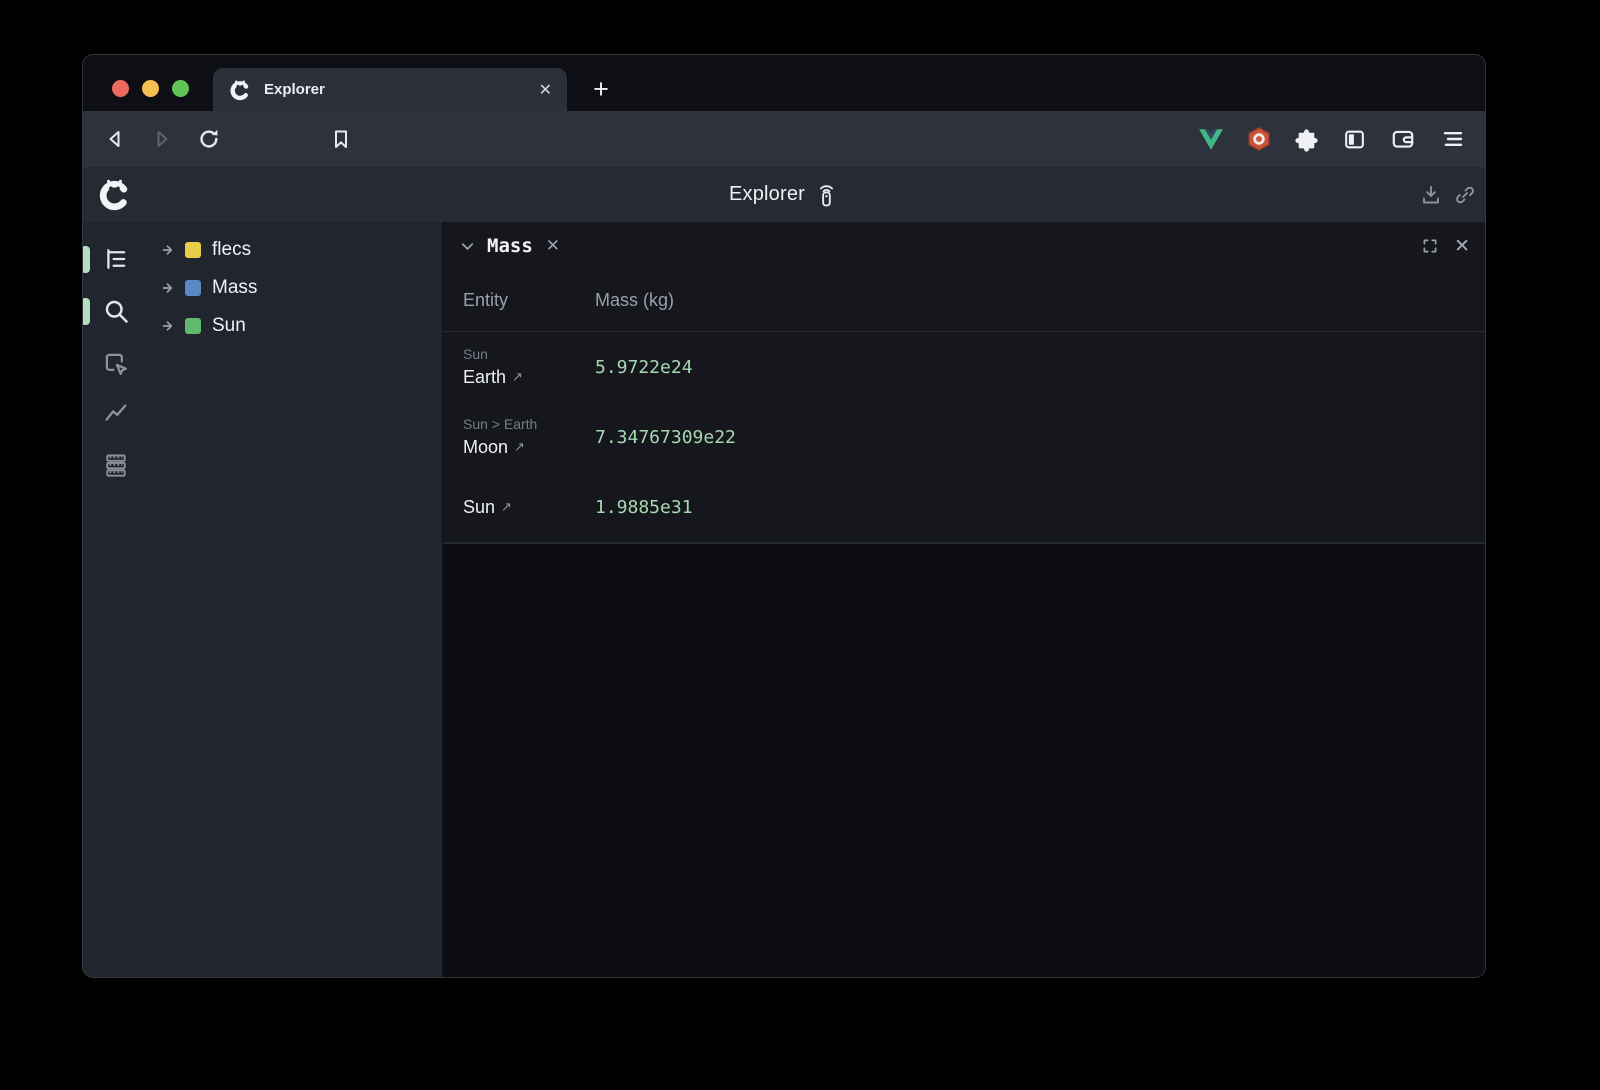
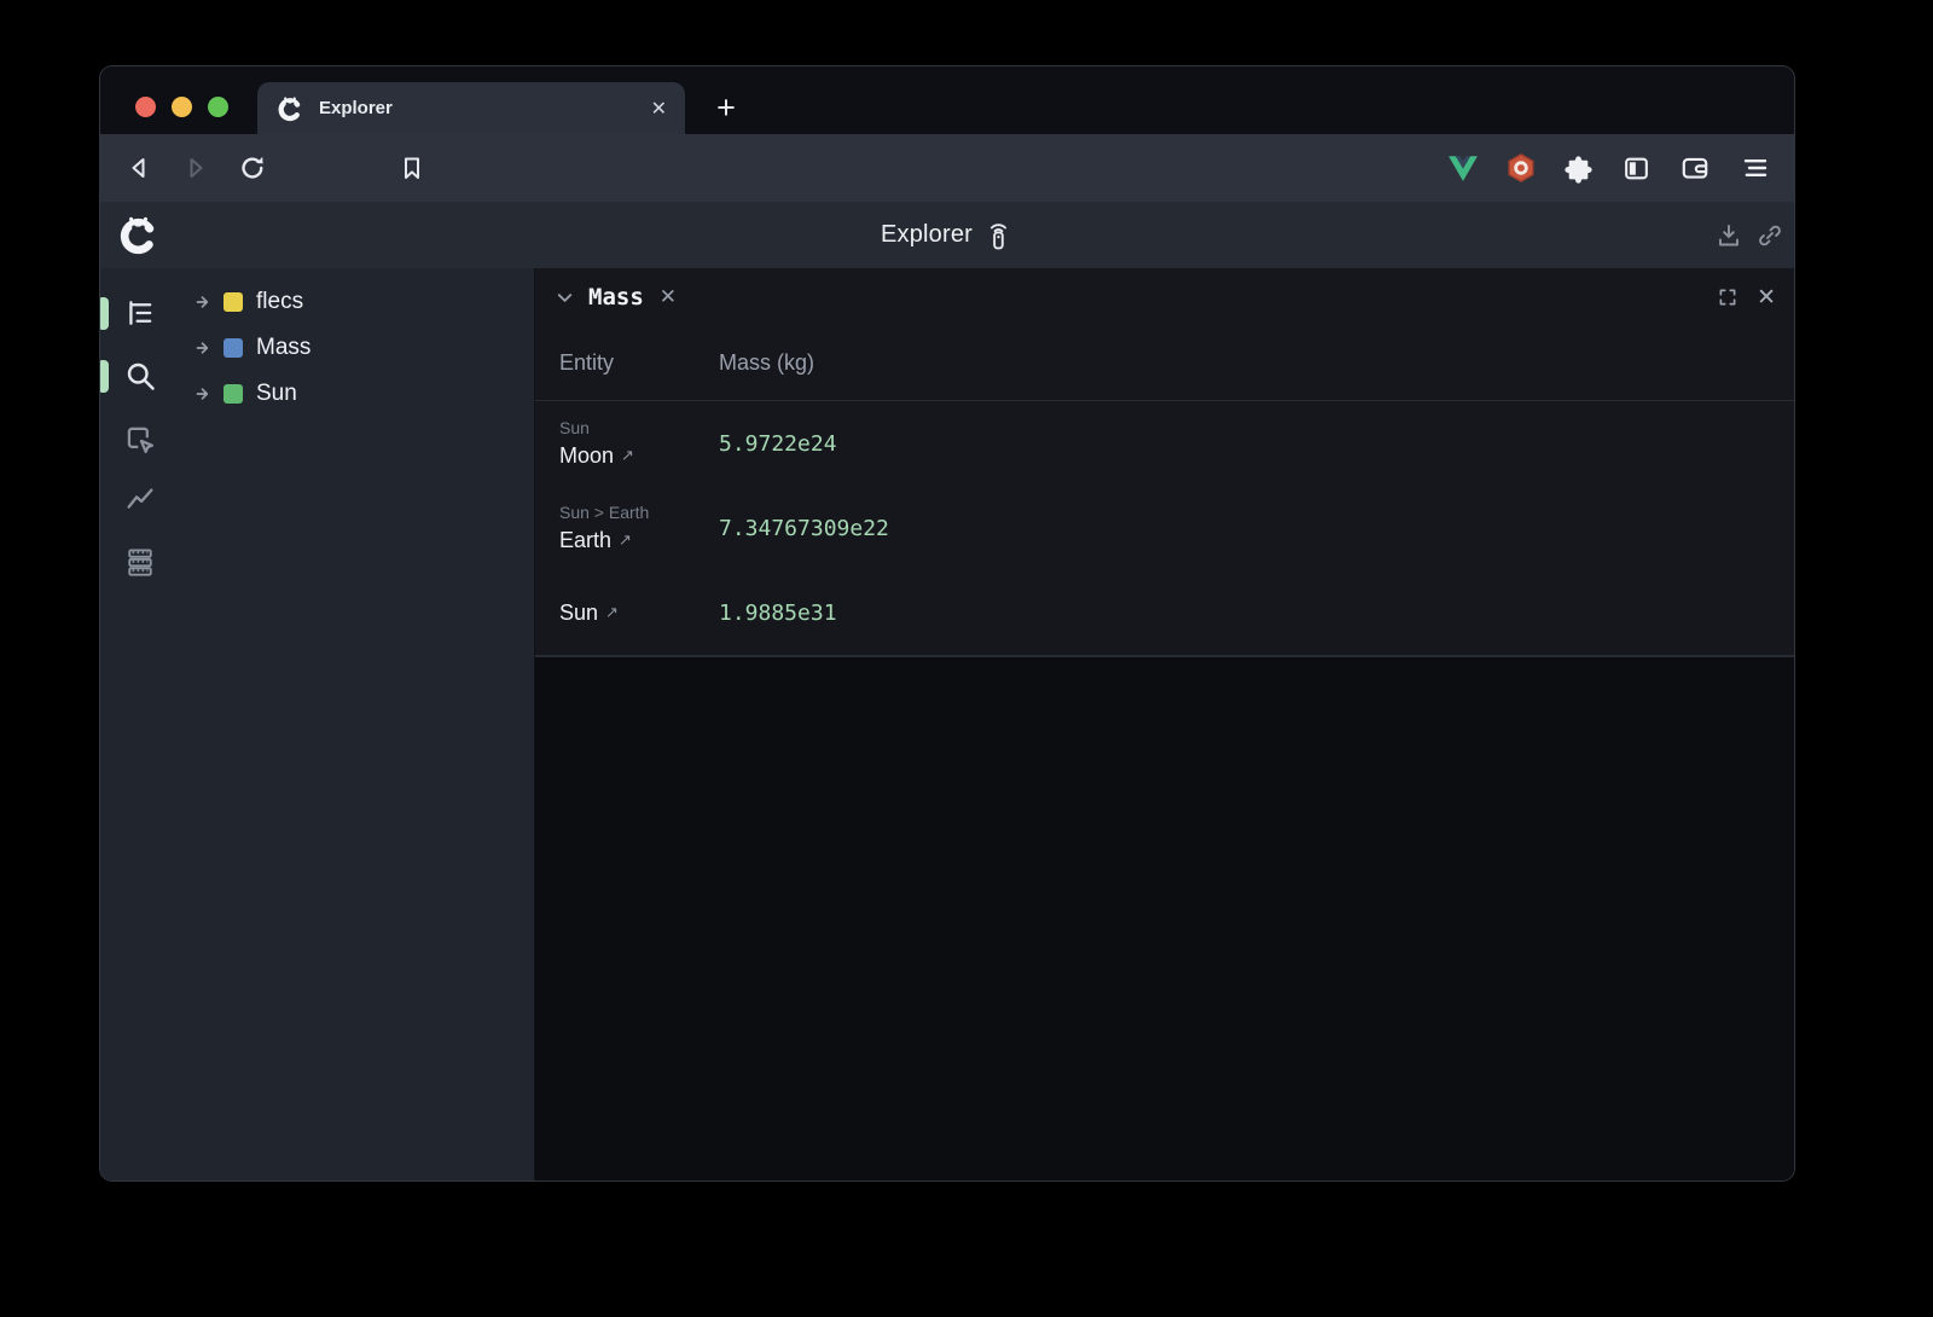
  Explorer
  ✕
  +
  Explorer
  flecs
  Mass
  Sun
  Mass
  ✕
  ✕
  Entity
  Mass (kg)
  Sun
- Earth
+ Moon
  ↗
  5.9722e24
  Sun > Earth
- Moon
+ Earth
  ↗
  7.34767309e22
  Sun
  ↗
  1.9885e31
